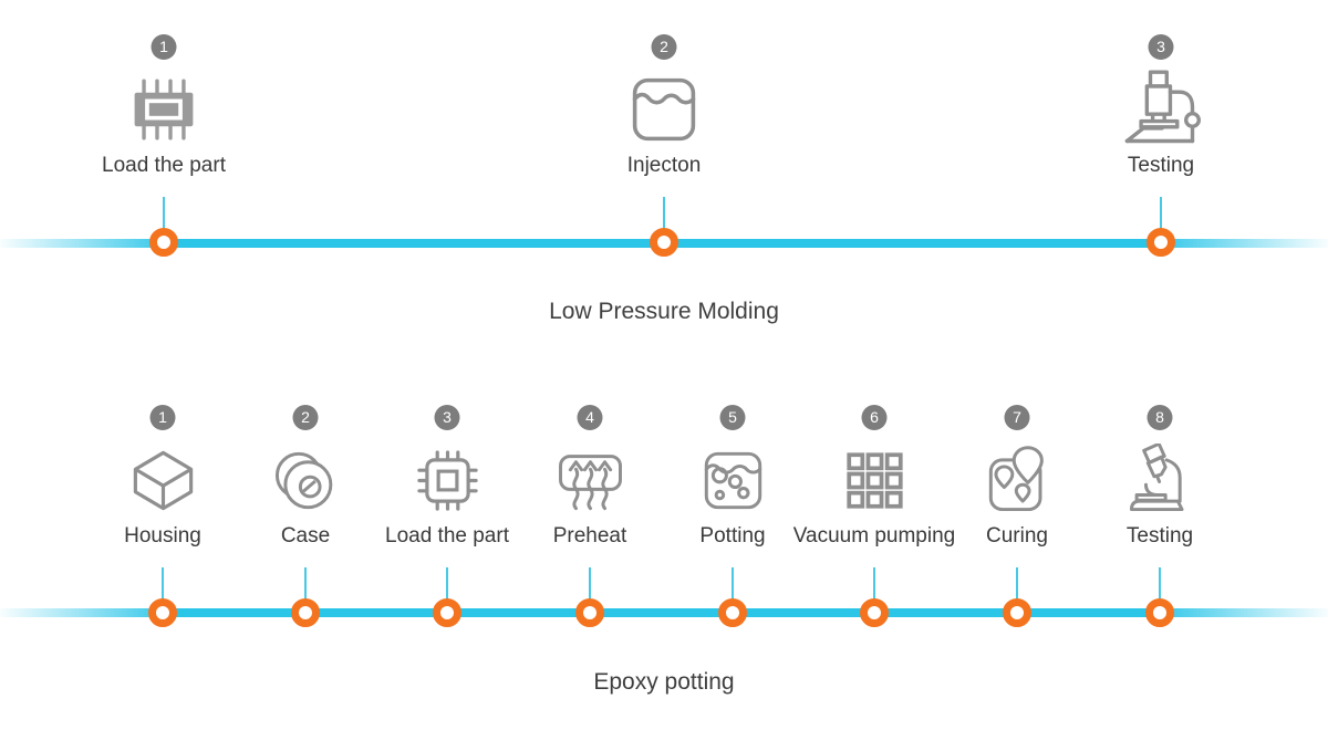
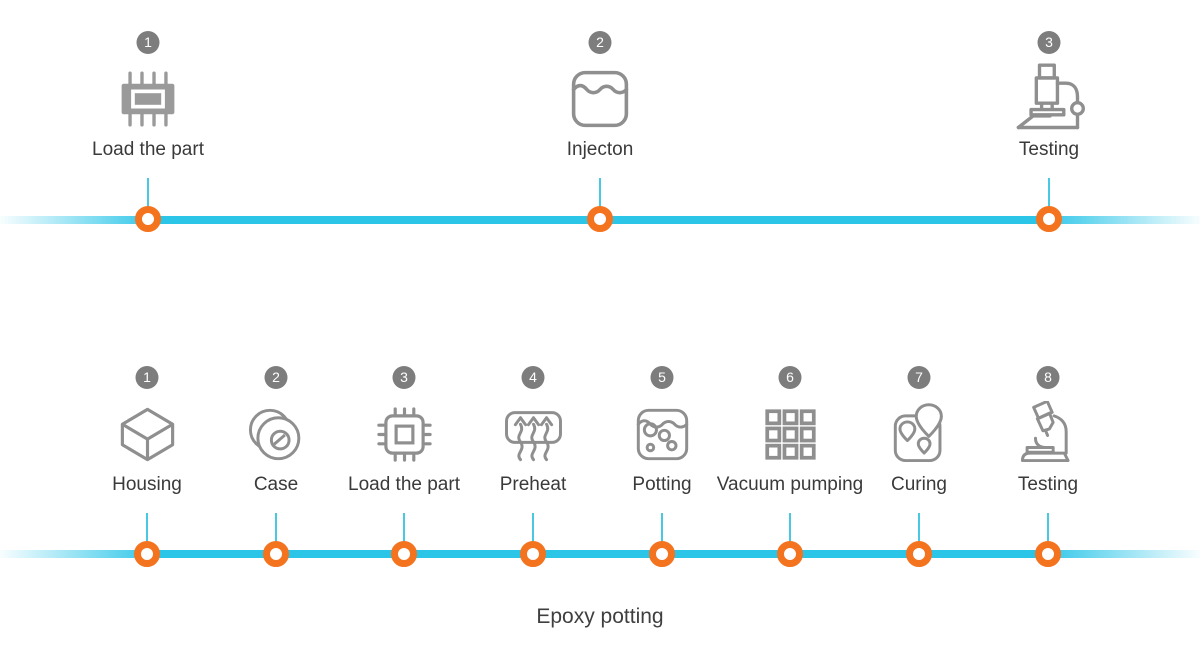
  1
  Load the part
  2
  Injecton
  3
  Testing
- Low Pressure Molding
  1
  Housing
  2
  Case
  3
  Load the part
  4
  Preheat
  5
  Potting
  6
  Vacuum pumping
  7
  Curing
  8
  Testing
  Epoxy potting
